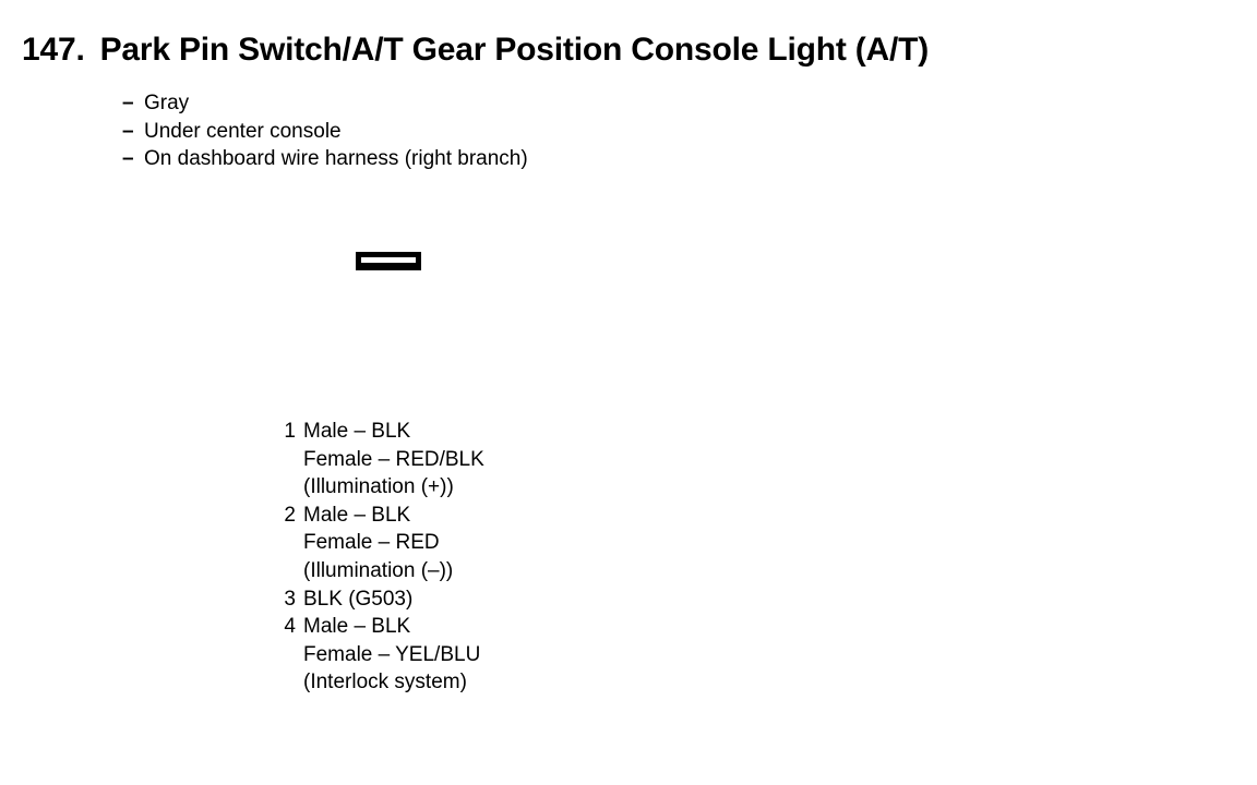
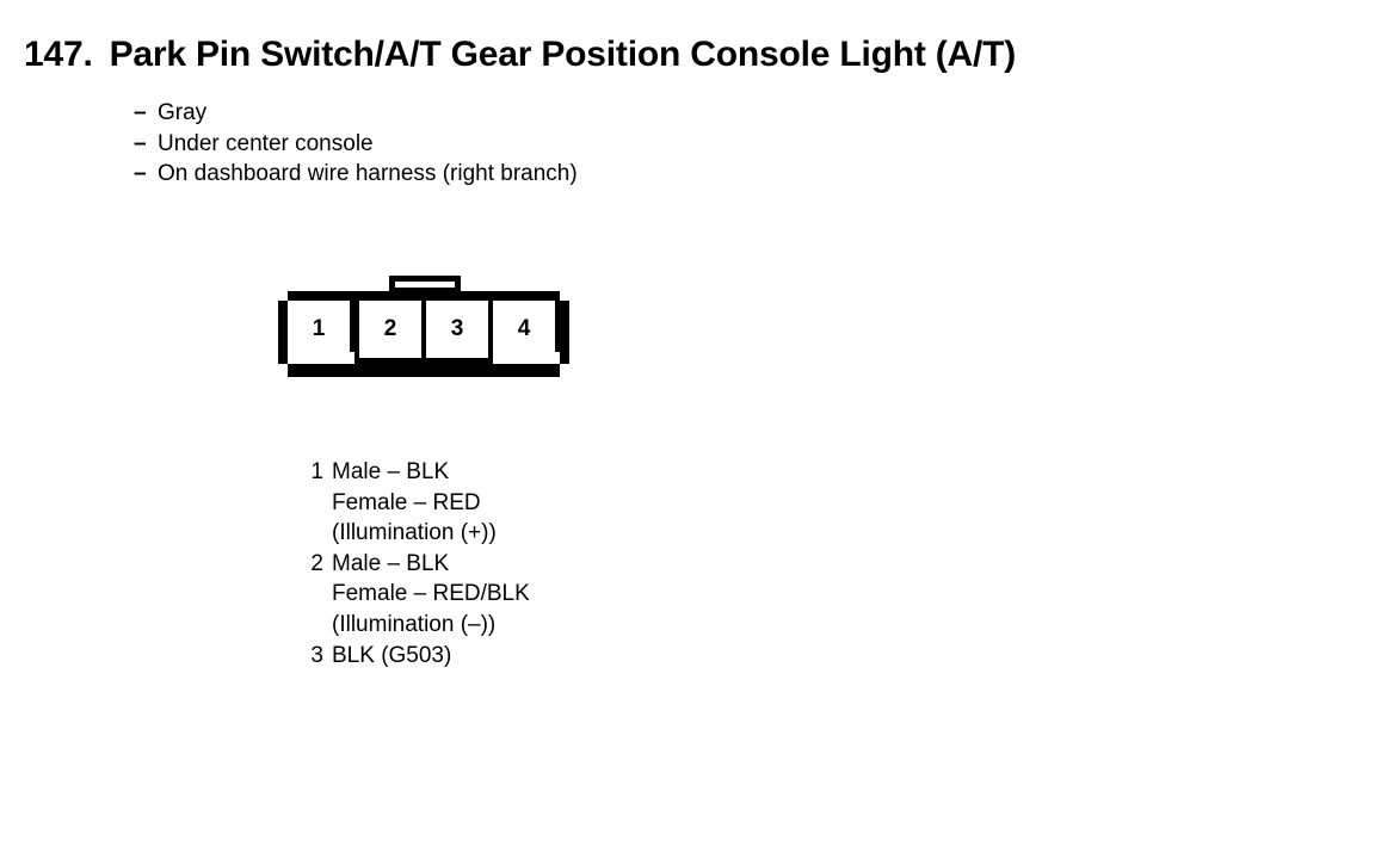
  147. Park Pin Switch/A/T Gear Position Console Light (A/T)
  – Gray
  – Under center console
  – On dashboard wire harness (right branch)
+ 1
+ 2
+ 3
+ 4
  1 Male – BLK
- Female – RED/BLK
+ Female – RED
  (Illumination (+))
  2 Male – BLK
- Female – RED
+ Female – RED/BLK
  (Illumination (–))
  3 BLK (G503)
- 4 Male – BLK
- Female – YEL/BLU
- (Interlock system)
